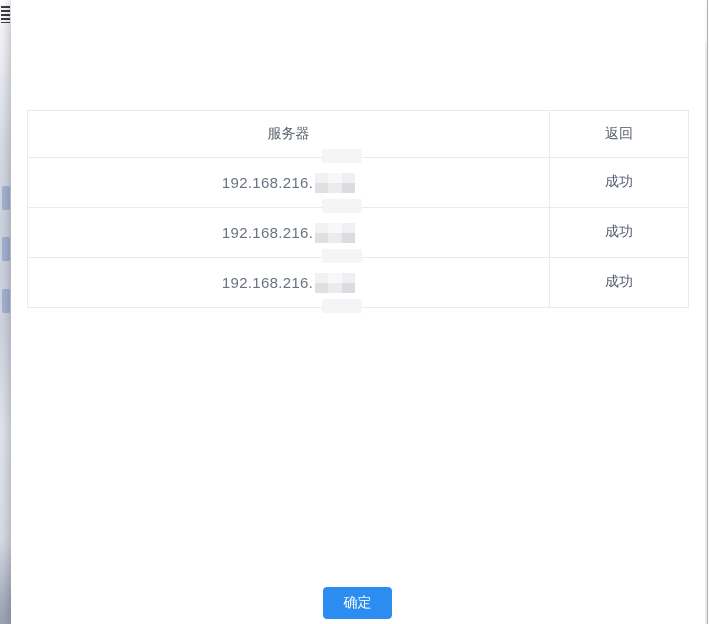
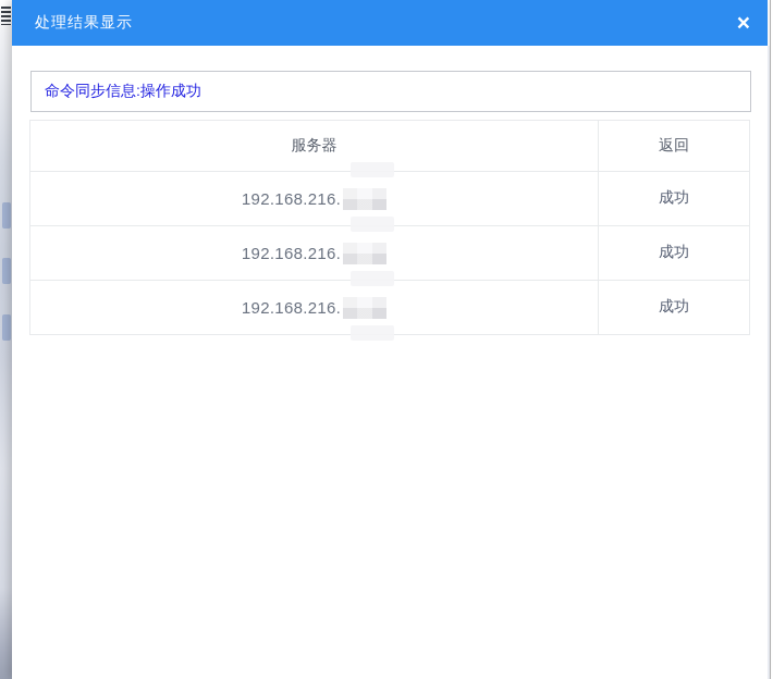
+ 处理结果显示
+ ×
+ 命令同步信息:操作成功
  服务器	返回
  192.168.216.	成功
  192.168.216.	成功
  192.168.216.	成功
- 确定
